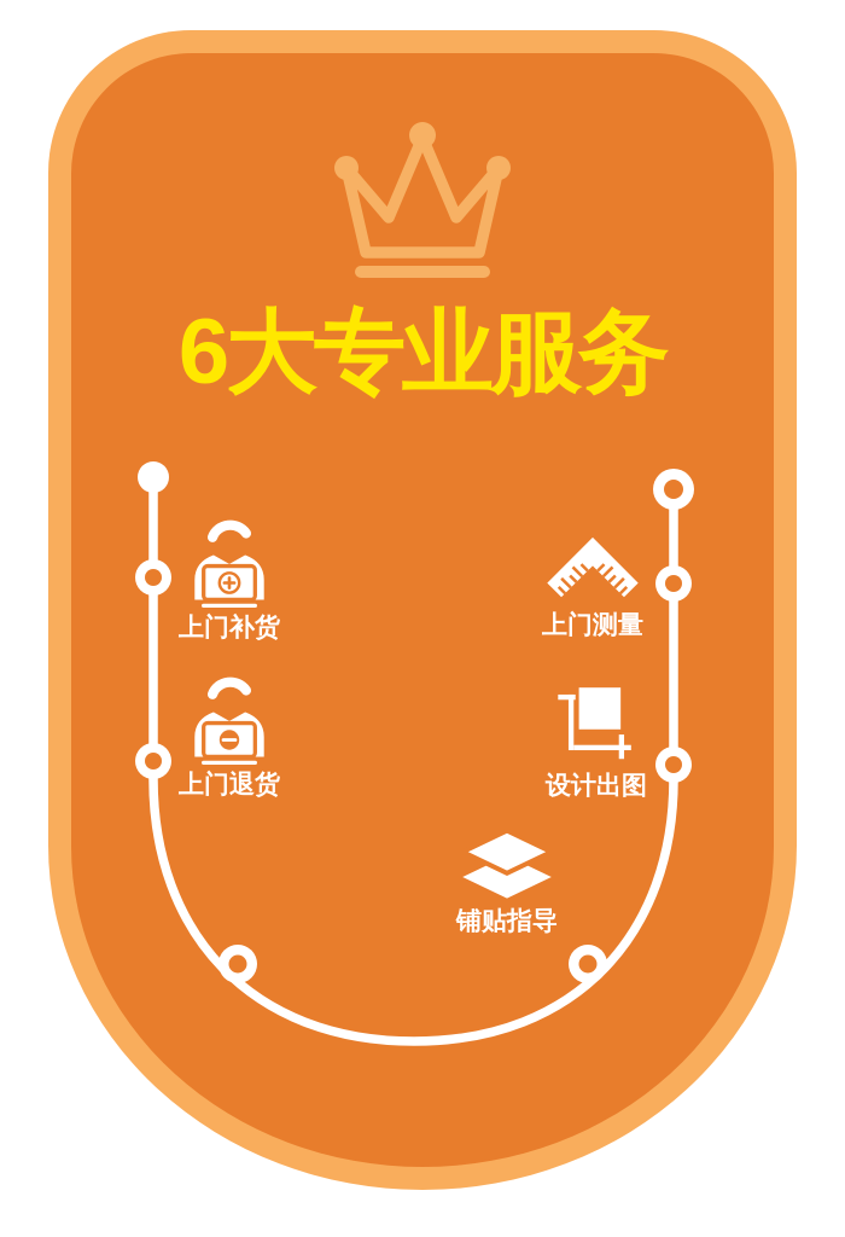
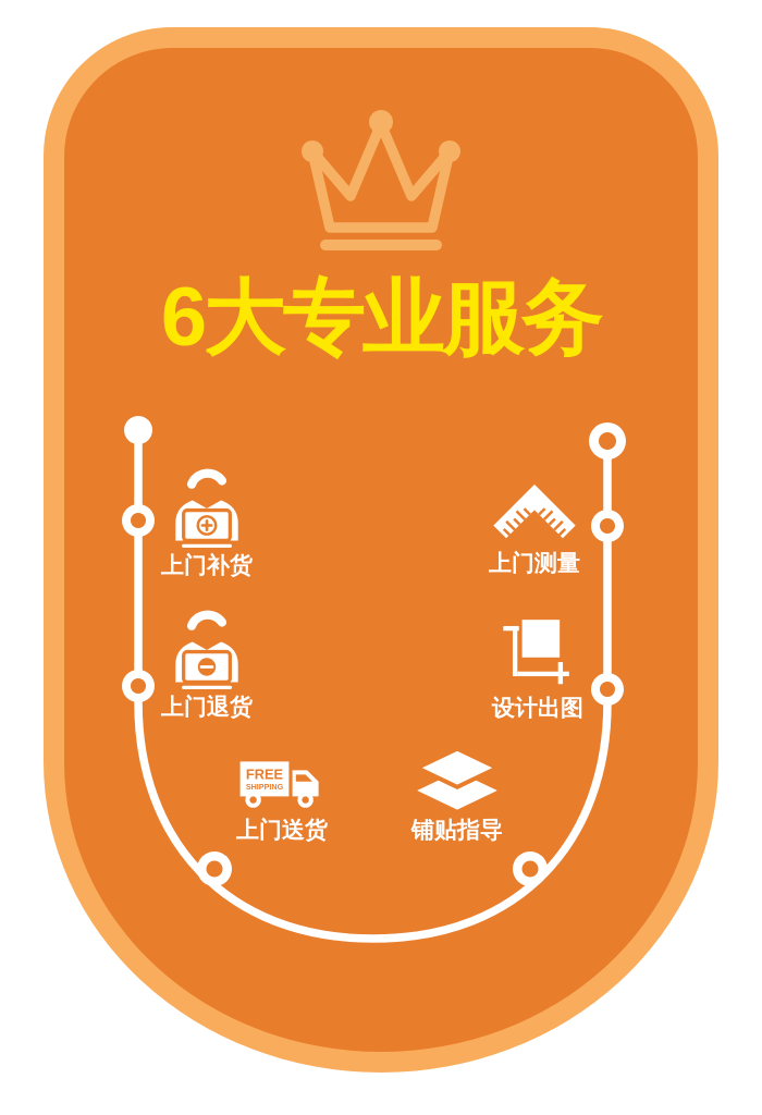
  6大专业服务
  上门补货
  上门测量
  上门退货
  设计出图
+ FREE
+ SHIPPING
+ 上门送货
  铺贴指导
